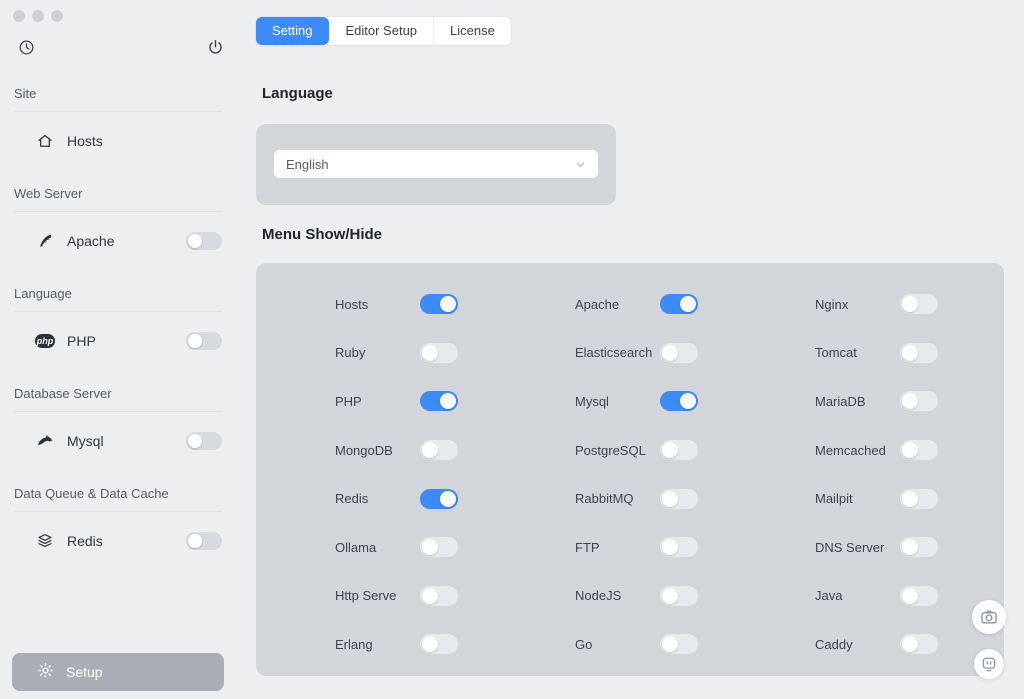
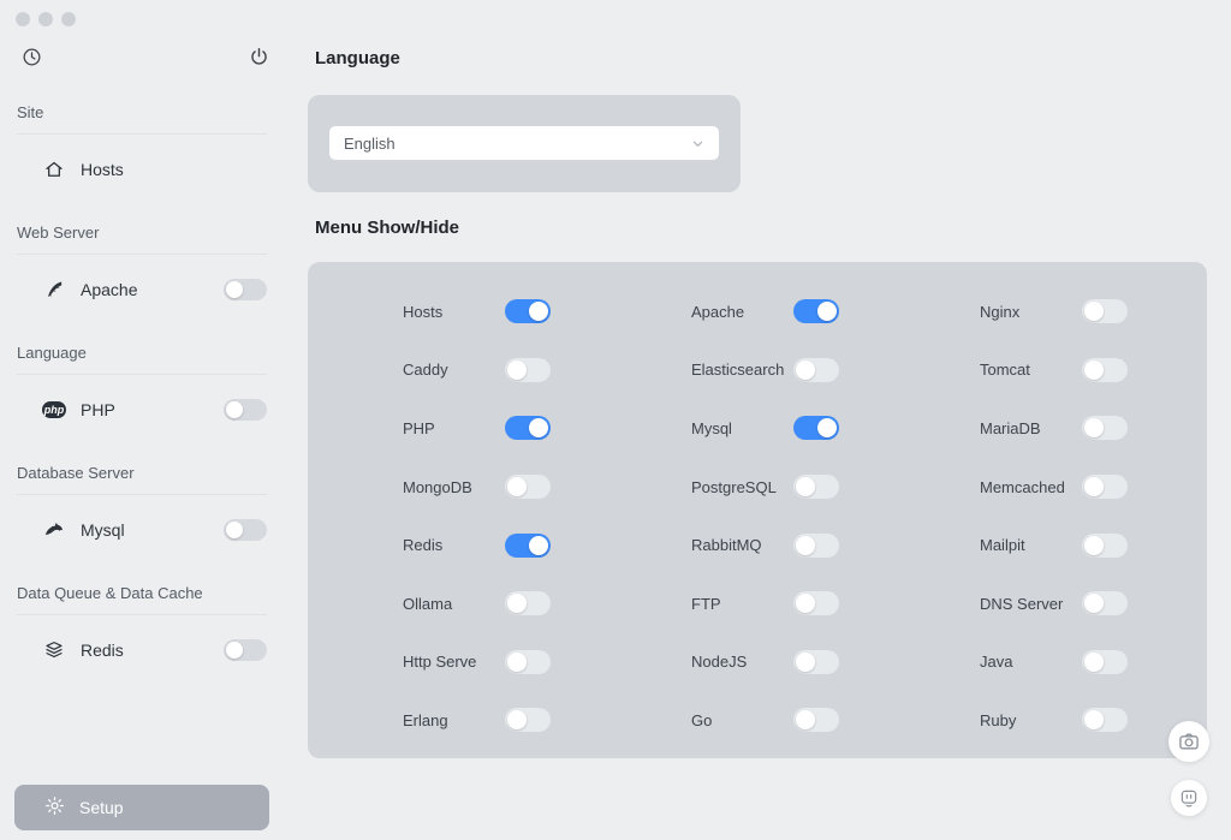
  Site
  Hosts
  Web Server
  Apache
  Language
  php
  PHP
  Database Server
  Mysql
  Data Queue & Data Cache
  Redis
  Setup
- Setting
- Editor Setup
- License
  Language
  English
  Menu Show/Hide
  Hosts
  Apache
  Nginx
- Ruby
+ Caddy
  Elasticsearch
  Tomcat
  PHP
  Mysql
  MariaDB
  MongoDB
  PostgreSQL
  Memcached
  Redis
  RabbitMQ
  Mailpit
  Ollama
  FTP
  DNS Server
  Http Serve
  NodeJS
  Java
  Erlang
  Go
- Caddy
+ Ruby
